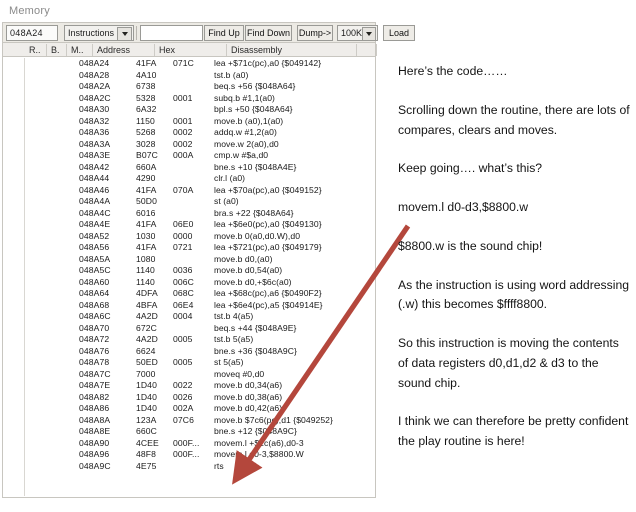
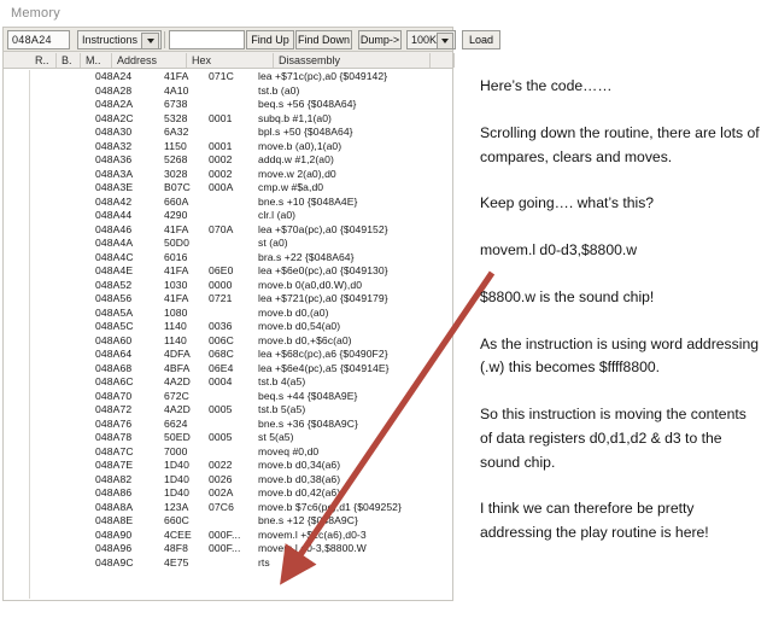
  Memory
  048A24
  Instructions
  Find Up
  Find Down
  Dump->
  100K
  Load
  R..
  B.
  M..
  Address
  Hex
  Disassembly
  048A24
  41FA
  071C
  lea +$71c(pc),a0 {$049142}
  048A28
  4A10
  tst.b (a0)
  048A2A
  6738
  beq.s +56 {$048A64}
  048A2C
  5328
  0001
  subq.b #1,1(a0)
  048A30
  6A32
  bpl.s +50 {$048A64}
  048A32
  1150
  0001
  move.b (a0),1(a0)
  048A36
  5268
  0002
  addq.w #1,2(a0)
  048A3A
  3028
  0002
  move.w 2(a0),d0
  048A3E
  B07C
  000A
  cmp.w #$a,d0
  048A42
  660A
  bne.s +10 {$048A4E}
  048A44
  4290
  clr.l (a0)
  048A46
  41FA
  070A
  lea +$70a(pc),a0 {$049152}
  048A4A
  50D0
  st (a0)
  048A4C
  6016
  bra.s +22 {$048A64}
  048A4E
  41FA
  06E0
  lea +$6e0(pc),a0 {$049130}
  048A52
  1030
  0000
  move.b 0(a0,d0.W),d0
  048A56
  41FA
  0721
  lea +$721(pc),a0 {$049179}
  048A5A
  1080
  move.b d0,(a0)
  048A5C
  1140
  0036
  move.b d0,54(a0)
  048A60
  1140
  006C
  move.b d0,+$6c(a0)
  048A64
  4DFA
  068C
  lea +$68c(pc),a6 {$0490F2}
  048A68
  4BFA
  06E4
  lea +$6e4(pc),a5 {$04914E}
  048A6C
  4A2D
  0004
  tst.b 4(a5)
  048A70
  672C
  beq.s +44 {$048A9E}
  048A72
  4A2D
  0005
  tst.b 5(a5)
  048A76
  6624
  bne.s +36 {$048A9C}
  048A78
  50ED
  0005
  st 5(a5)
  048A7C
  7000
  moveq #0,d0
  048A7E
  1D40
  0022
  move.b d0,34(a6)
  048A82
  1D40
  0026
  move.b d0,38(a6)
  048A86
  1D40
  002A
  move.b d0,42(a6)
  048A8A
  123A
  07C6
  move.b $7c6(p,d1 {$049252}
  048A8E
  660C
  bne.s +12 {$08A9C}
  048A90
  4CEE
  000F...
  movem.l +$c(a6),d0-3
  048A96
  48F8
  000F...
  movem.l0-3,$8800.W
  048A9C
  4E75
  rts
  Here’s the code……
  Scrolling down the routine, there are lots of compares, clears and moves.
  Keep going…. what’s this?
  movem.l d0-d3,$8800.w
  $8800.w is the sound chip!
  As the instruction is using word addressing (.w) this becomes $ffff8800.
  So this instruction is moving the contents of data registers d0,d1,d2 & d3 to the sound chip.
- I think we can therefore be pretty confident the play routine is here!
+ I think we can therefore be pretty addressing the play routine is here!
